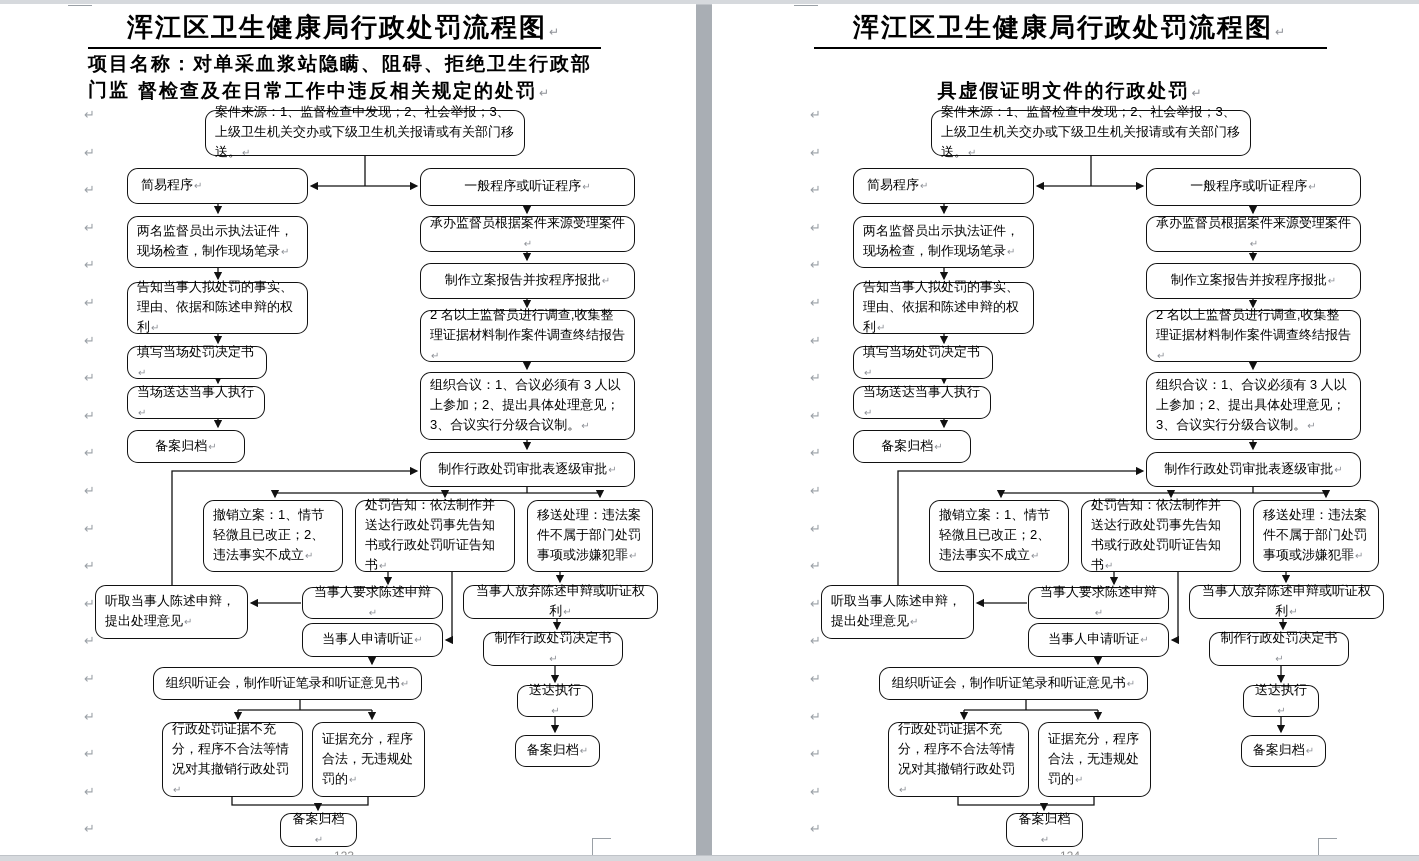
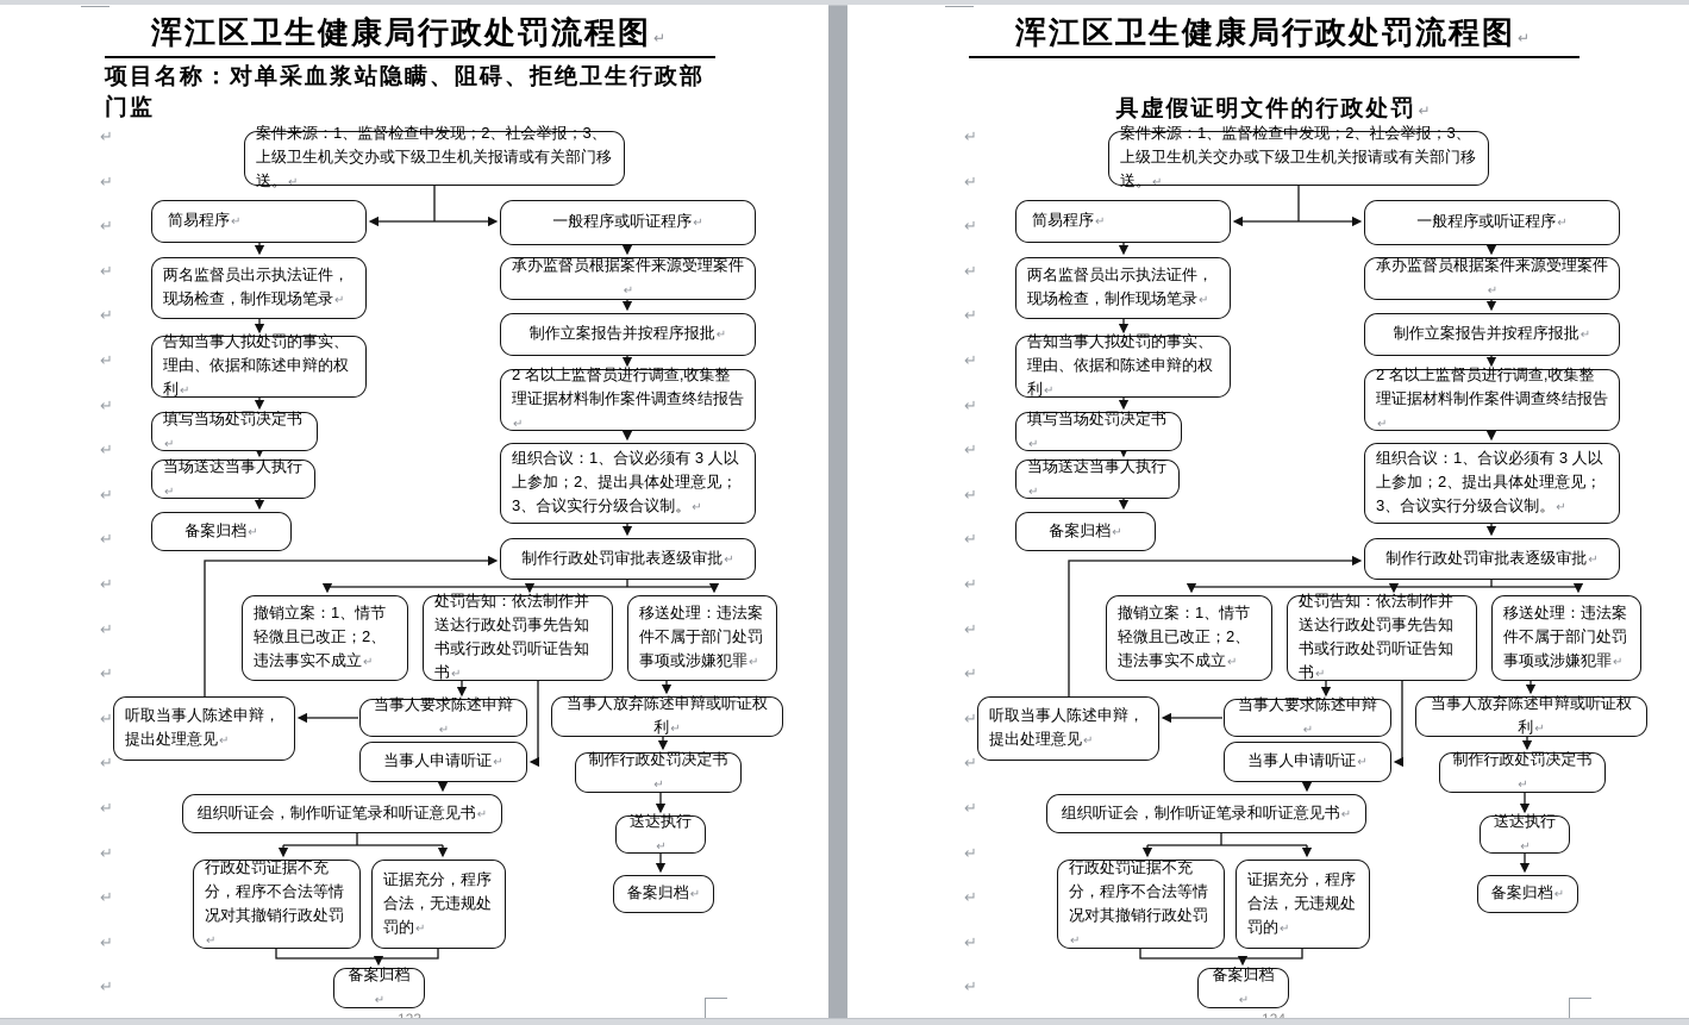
  浑江区卫生健康局行政处罚流程图
  项目名称：对单采血浆站隐瞒、阻碍、拒绝卫生行政部门监
- 督检查及在日常工作中违反相关规定的处罚
  ↵
  ↵
  ↵
  ↵
  ↵
  ↵
  ↵
  ↵
  ↵
  ↵
  ↵
  ↵
  ↵
  ↵
  ↵
  ↵
  ↵
  ↵
  ↵
  ↵
  案件来源：1、监督检查中发现；2、社会举报；3、上级卫生机关交办或下级卫生机关报请或有关部门移送。
  简易程序
  一般程序或听证程序
  两名监督员出示执法证件，现场检查，制作现场笔录
  告知当事人拟处罚的事实、理由、依据和陈述申辩的权利
  填写当场处罚决定书
  当场送达当事人执行
  备案归档
  承办监督员根据案件来源受理案件
  制作立案报告并按程序报批
  2 名以上监督员进行调查,收集整理证据材料制作案件调查终结报告
  组织合议：1、合议必须有 3 人以上参加；2、提出具体处理意见；3、合议实行分级合议制。
  制作行政处罚审批表逐级审批
  撤销立案：1、情节轻微且已改正；2、违法事实不成立
  处罚告知：依法制作并送达行政处罚事先告知书或行政处罚听证告知书
  移送处理：违法案件不属于部门处罚事项或涉嫌犯罪
  当事人要求陈述申辩
  当事人申请听证
  听取当事人陈述申辩，提出处理意见
  当事人放弃陈述申辩或听证权利
  制作行政处罚决定书
  送达执行
  备案归档
  组织听证会，制作听证笔录和听证意见书
  行政处罚证据不充分，程序不合法等情况对其撤销行政处罚
  证据充分，程序合法，无违规处罚的
  备案归档
  浑江区卫生健康局行政处罚流程图
  具虚假证明文件的行政处罚
  ↵
  ↵
  ↵
  ↵
  ↵
  ↵
  ↵
  ↵
  ↵
  ↵
  ↵
  ↵
  ↵
  ↵
  ↵
  ↵
  ↵
  ↵
  ↵
  ↵
  案件来源：1、监督检查中发现；2、社会举报；3、上级卫生机关交办或下级卫生机关报请或有关部门移送。
  简易程序
  一般程序或听证程序
  两名监督员出示执法证件，现场检查，制作现场笔录
  告知当事人拟处罚的事实、理由、依据和陈述申辩的权利
  填写当场处罚决定书
  当场送达当事人执行
  备案归档
  承办监督员根据案件来源受理案件
  制作立案报告并按程序报批
  2 名以上监督员进行调查,收集整理证据材料制作案件调查终结报告
  组织合议：1、合议必须有 3 人以上参加；2、提出具体处理意见；3、合议实行分级合议制。
  制作行政处罚审批表逐级审批
  撤销立案：1、情节轻微且已改正；2、违法事实不成立
  处罚告知：依法制作并送达行政处罚事先告知书或行政处罚听证告知书
  移送处理：违法案件不属于部门处罚事项或涉嫌犯罪
  当事人要求陈述申辩
  当事人申请听证
  听取当事人陈述申辩，提出处理意见
  当事人放弃陈述申辩或听证权利
  制作行政处罚决定书
  送达执行
  备案归档
  组织听证会，制作听证笔录和听证意见书
  行政处罚证据不充分，程序不合法等情况对其撤销行政处罚
  证据充分，程序合法，无违规处罚的
  备案归档
